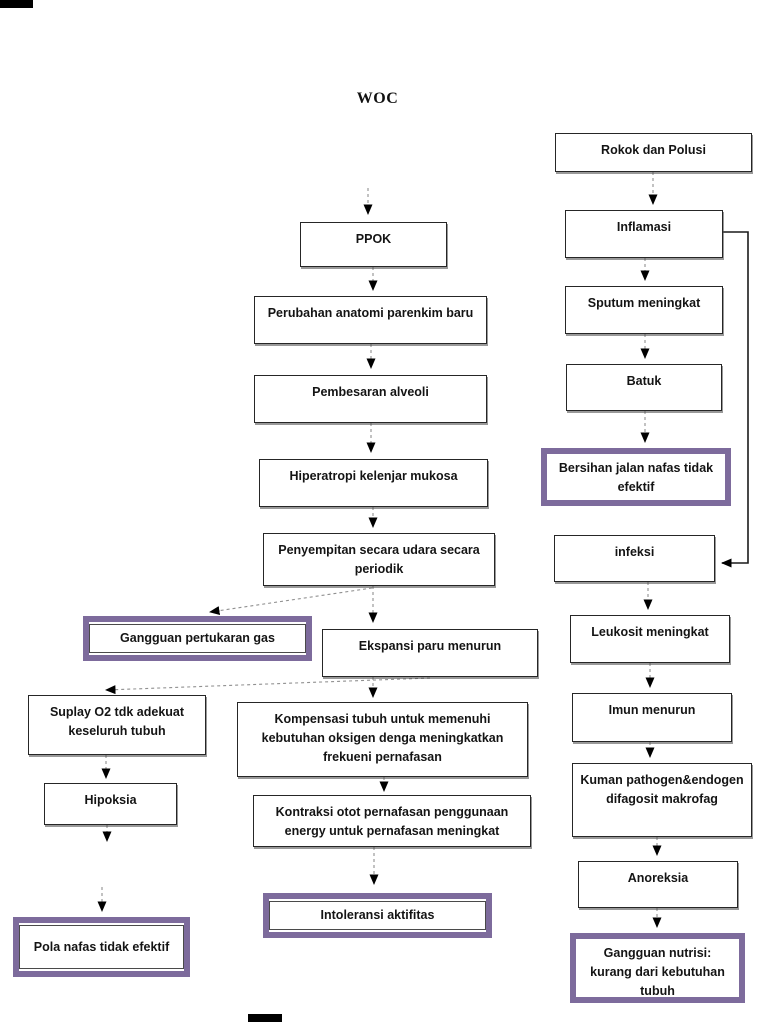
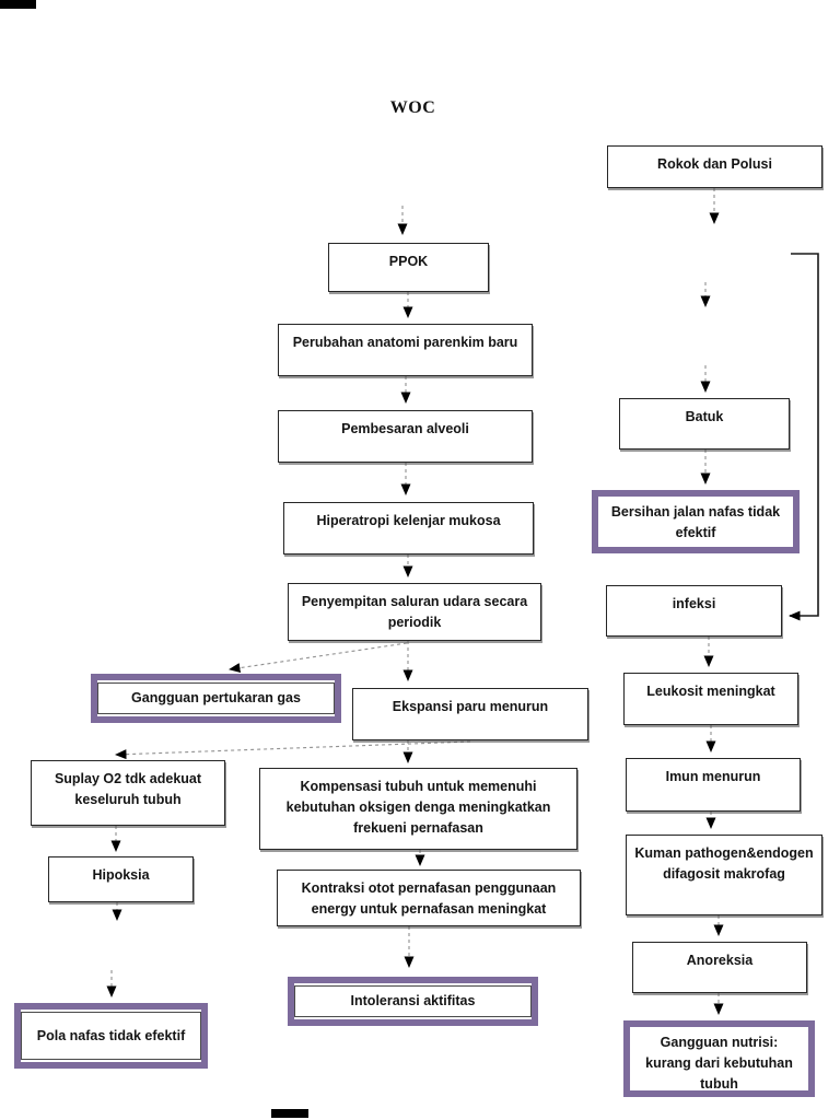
  WOC
  PPOK
  Perubahan anatomi parenkim baru
  Pembesaran alveoli
  Hiperatropi kelenjar mukosa
- Penyempitan secara udara secara periodik
+ Penyempitan saluran udara secara periodik
  Gangguan pertukaran gas
  Ekspansi paru menurun
  Suplay O2 tdk adekuat keseluruh tubuh
  Hipoksia
  Pola nafas tidak efektif
  Kompensasi tubuh untuk memenuhi kebutuhan oksigen denga meningkatkan frekueni pernafasan
  Kontraksi otot pernafasan penggunaan energy untuk pernafasan meningkat
  Intoleransi aktifitas
  Rokok dan Polusi
- Inflamasi
- Sputum meningkat
  Batuk
  Bersihan jalan nafas tidak efektif
  infeksi
  Leukosit meningkat
  Imun menurun
  Kuman pathogen&endogen difagosit makrofag
  Anoreksia
  Gangguan nutrisi: kurang dari kebutuhan tubuh
